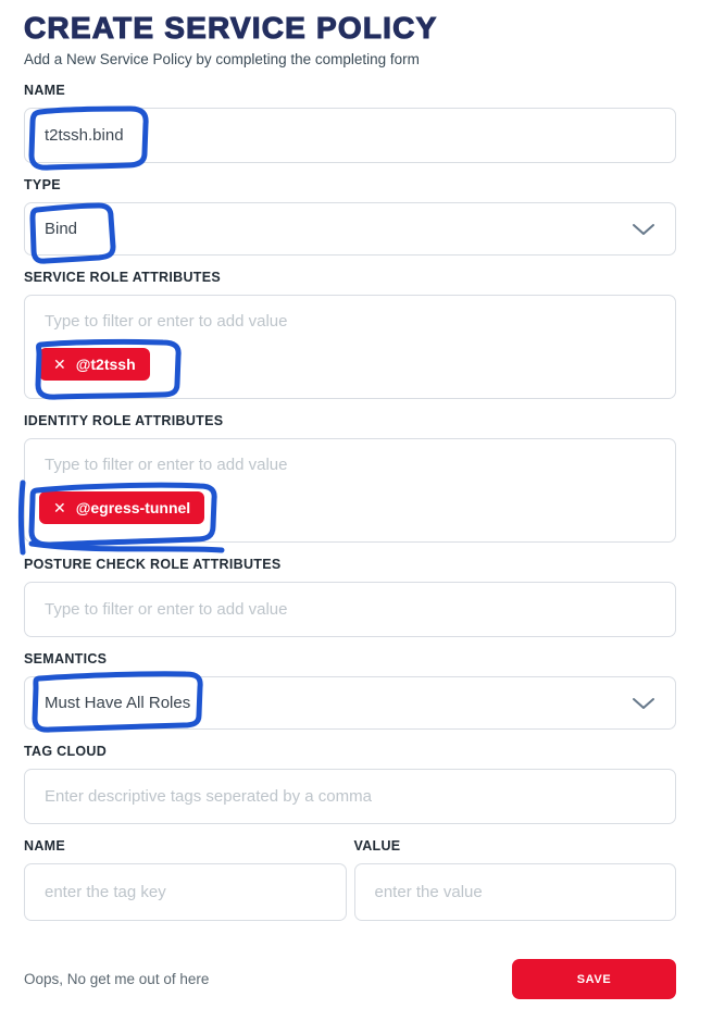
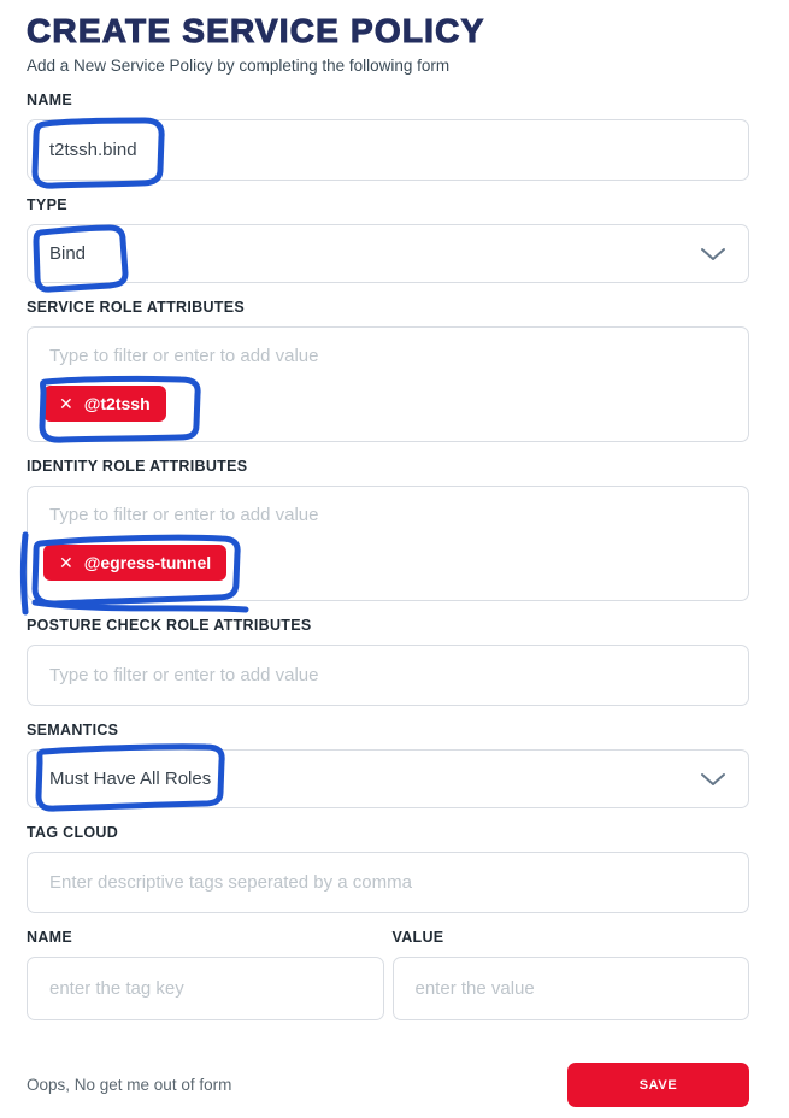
  CREATE SERVICE POLICY
- Add a New Service Policy by completing the completing form
+ Add a New Service Policy by completing the following form
  NAME
  t2tssh.bind
  TYPE
  Bind
  SERVICE ROLE ATTRIBUTES
  Type to filter or enter to add value
  ✕
  @t2tssh
  IDENTITY ROLE ATTRIBUTES
  Type to filter or enter to add value
  ✕
  @egress-tunnel
  POSTURE CHECK ROLE ATTRIBUTES
  Type to filter or enter to add value
  SEMANTICS
  Must Have All Roles
  TAG CLOUD
  Enter descriptive tags seperated by a comma
  NAME
  VALUE
  enter the tag key
  enter the value
- Oops, No get me out of here
+ Oops, No get me out of form
  SAVE
